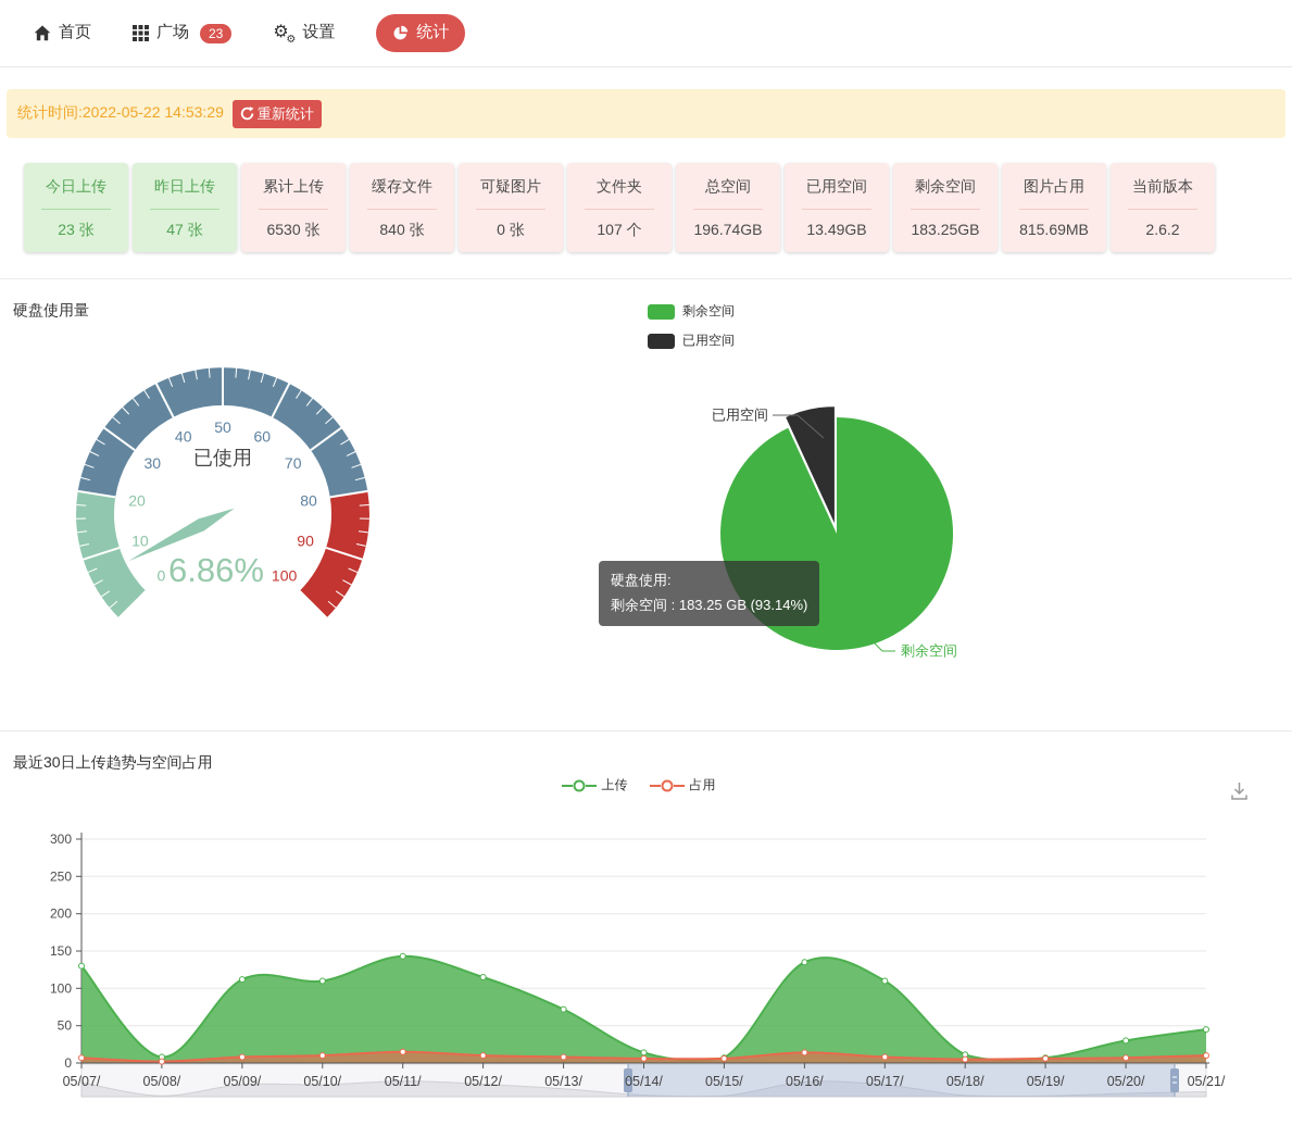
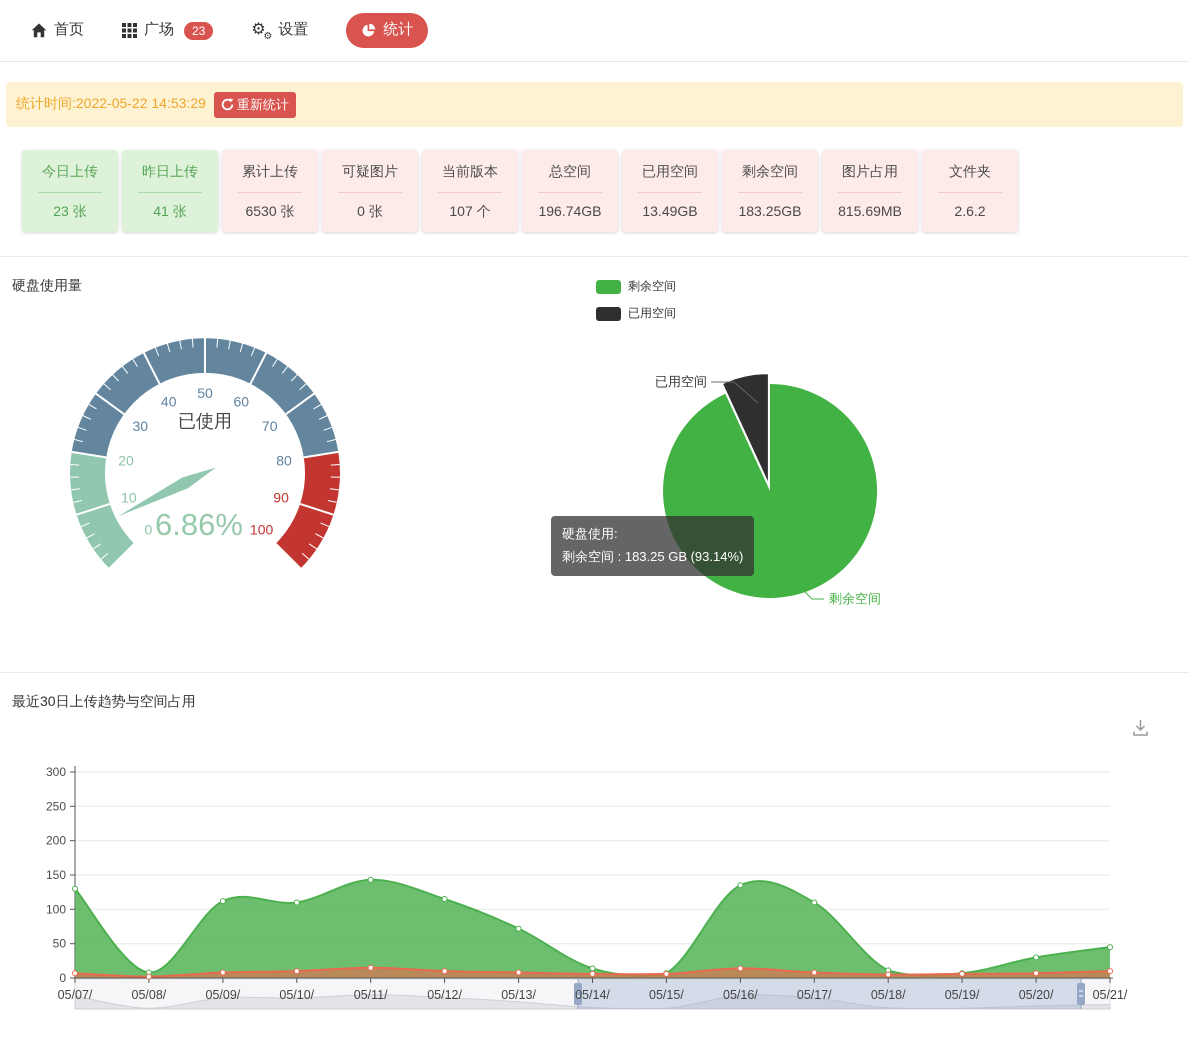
  首页
  广场
  23
  ⚙
  ⚙
  设置
  统计
  统计时间:2022-05-22 14:53:29
  重新统计
  今日上传
  23 张
  昨日上传
- 47 张
+ 41 张
  累计上传
  6530 张
- 缓存文件
- 840 张
  可疑图片
  0 张
- 文件夹
+ 当前版本
  107 个
  总空间
  196.74GB
  已用空间
  13.49GB
  剩余空间
  183.25GB
  图片占用
  815.69MB
- 当前版本
+ 文件夹
  2.6.2
  硬盘使用量
  剩余空间
  已用空间
  0
  10
  20
  30
  40
  50
  60
  70
  80
  90
  100
  已使用
  6.86%
  已用空间
  剩余空间
  硬盘使用:
  剩余空间 : 183.25 GB (93.14%)
  最近30日上传趋势与空间占用
- 上传
- 占用
  0
  50
  100
  150
  200
  250
  300
  05/07/
  05/08/
  05/09/
  05/10/
  05/11/
  05/12/
  05/13/
  05/14/
  05/15/
  05/16/
  05/17/
  05/18/
  05/19/
  05/20/
  05/21/
